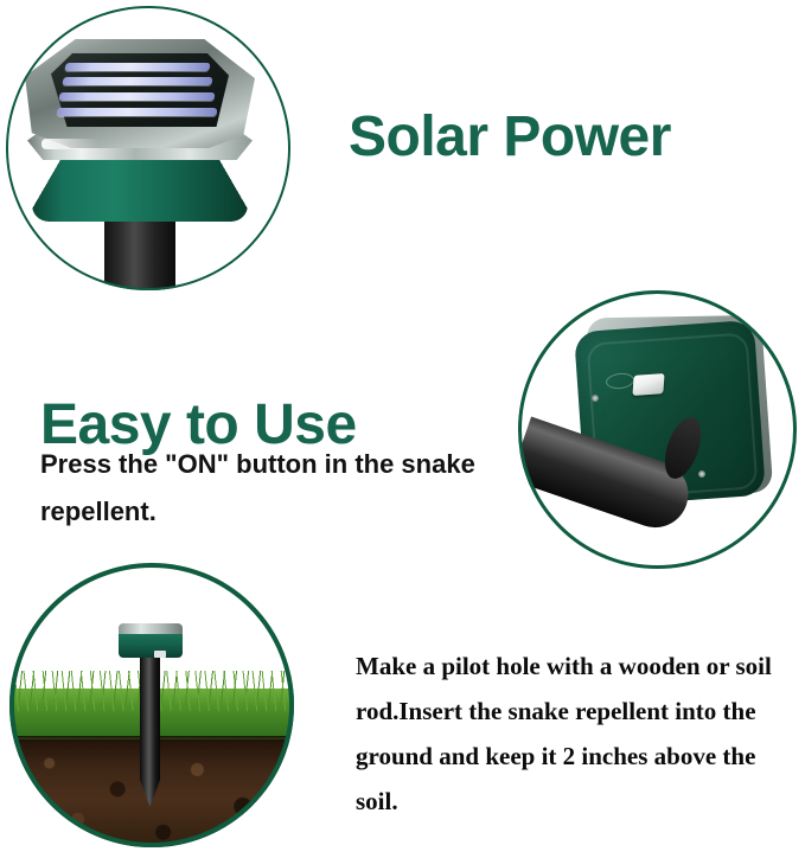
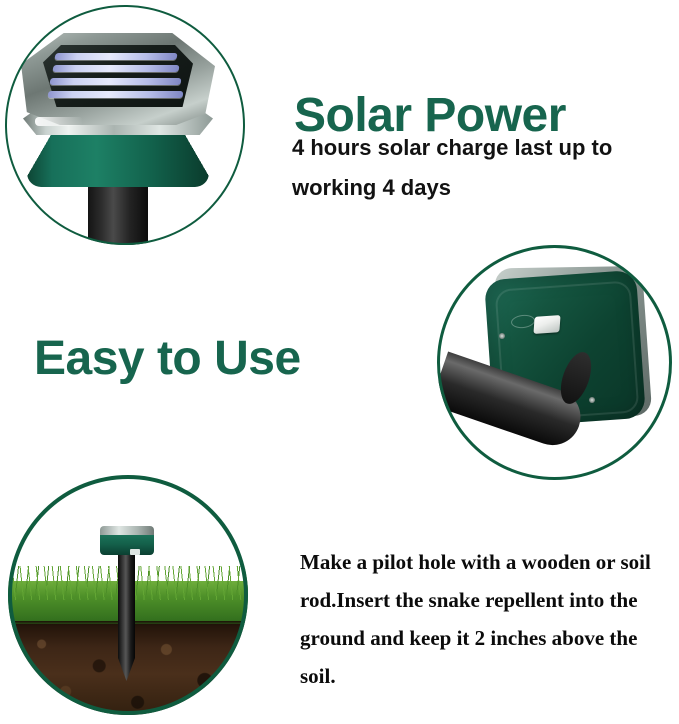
  Solar Power
+ 4 hours solar charge last up to working 4 days
  Easy to Use
- Press the "ON" button in the snake repellent.
  Make a pilot hole with a wooden or soil rod.Insert the snake repellent into the ground and keep it 2 inches above the soil.
